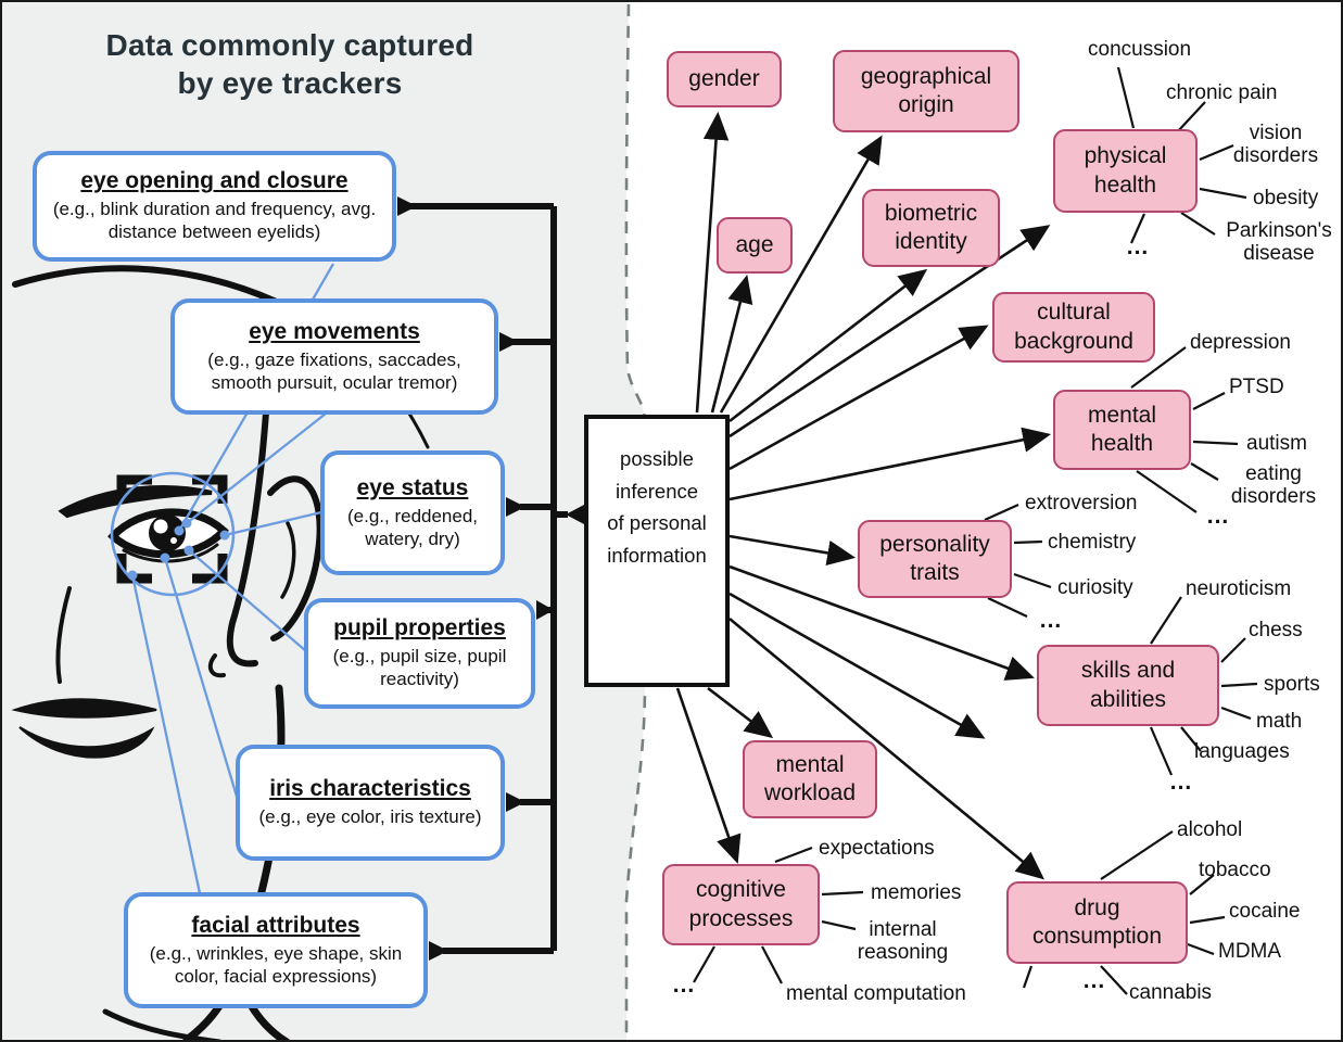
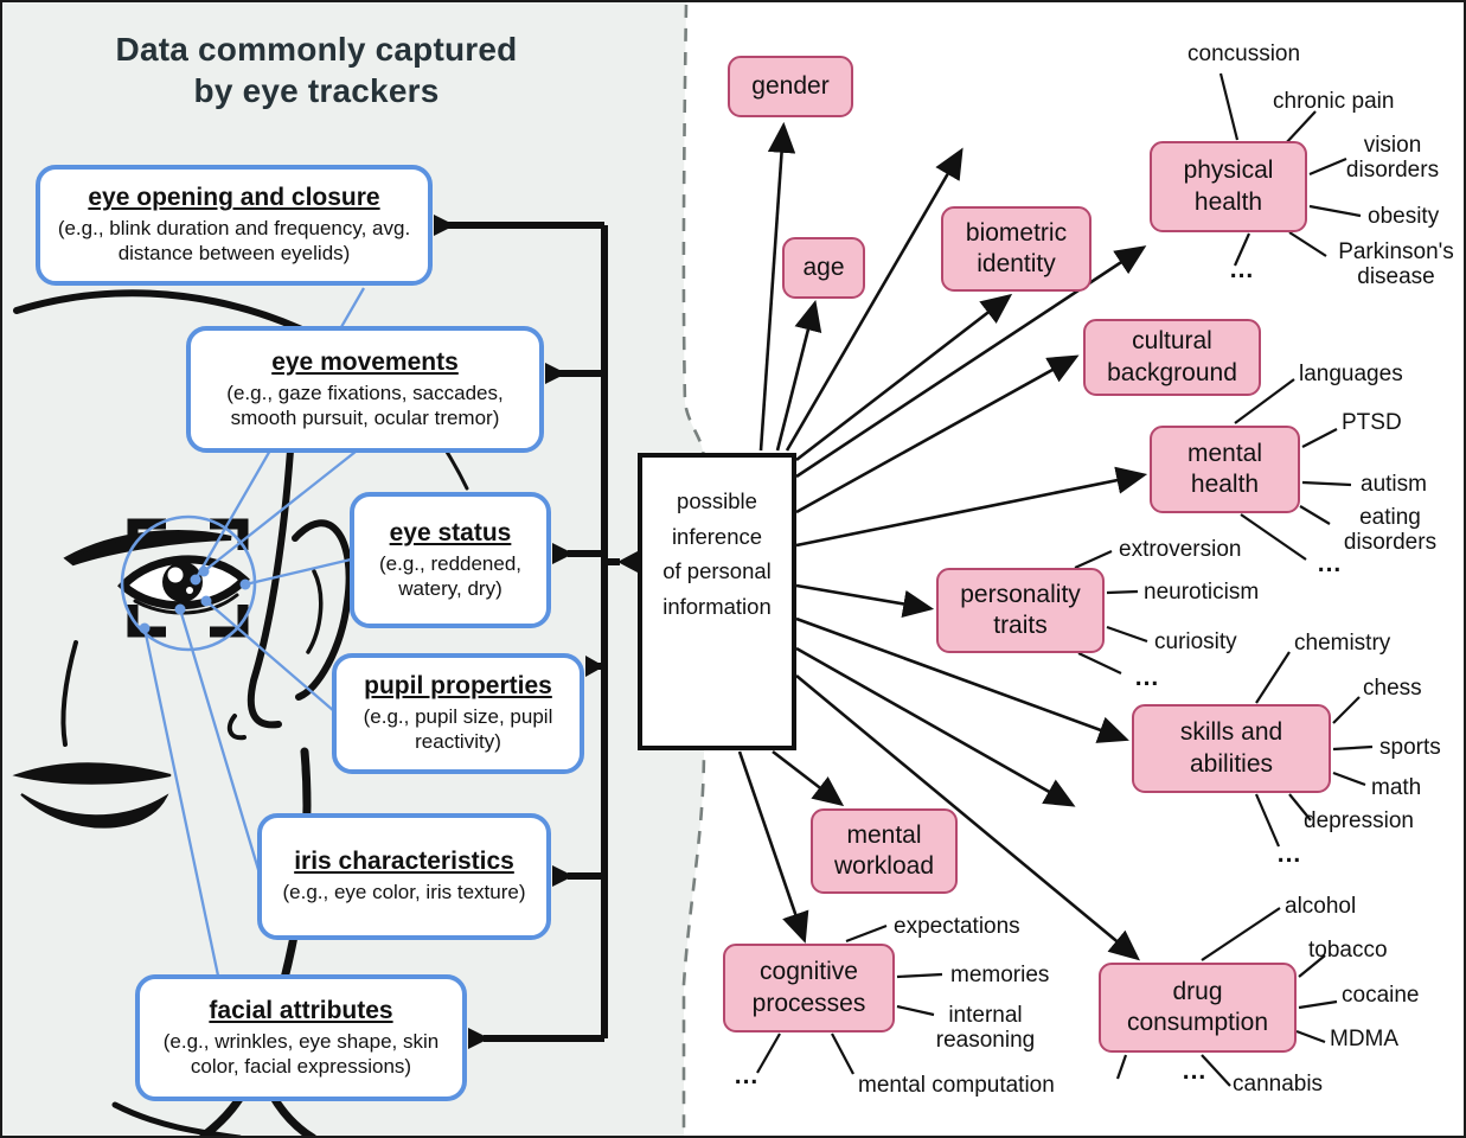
  Data commonly captured
  by eye trackers
  eye opening and closure
  (e.g., blink duration and frequency, avg. distance between eyelids)
  eye movements
  (e.g., gaze fixations, saccades, smooth pursuit, ocular tremor)
  eye status
  (e.g., reddened, watery, dry)
  pupil properties
  (e.g., pupil size, pupil reactivity)
  iris characteristics
  (e.g., eye color, iris texture)
  facial attributes
  (e.g., wrinkles, eye shape, skin color, facial expressions)
  possible
  inference
  of personal
  information
  gender
  age
- geographical origin
  biometric identity
  physical health
  cultural background
  mental health
  personality traits
  skills and abilities
  mental workload
  cognitive processes
  drug consumption
  concussion
  chronic pain
  vision disorders
  obesity
  Parkinson's disease
  ...
- depression
+ languages
  PTSD
  autism
  eating disorders
  ...
  extroversion
- chemistry
+ neuroticism
  curiosity
  ...
- neuroticism
+ chemistry
  chess
  sports
  math
- languages
+ depression
  ...
  expectations
  memories
  internal reasoning
  mental computation
  ...
  alcohol
  tobacco
  cocaine
  MDMA
  cannabis
  ...
